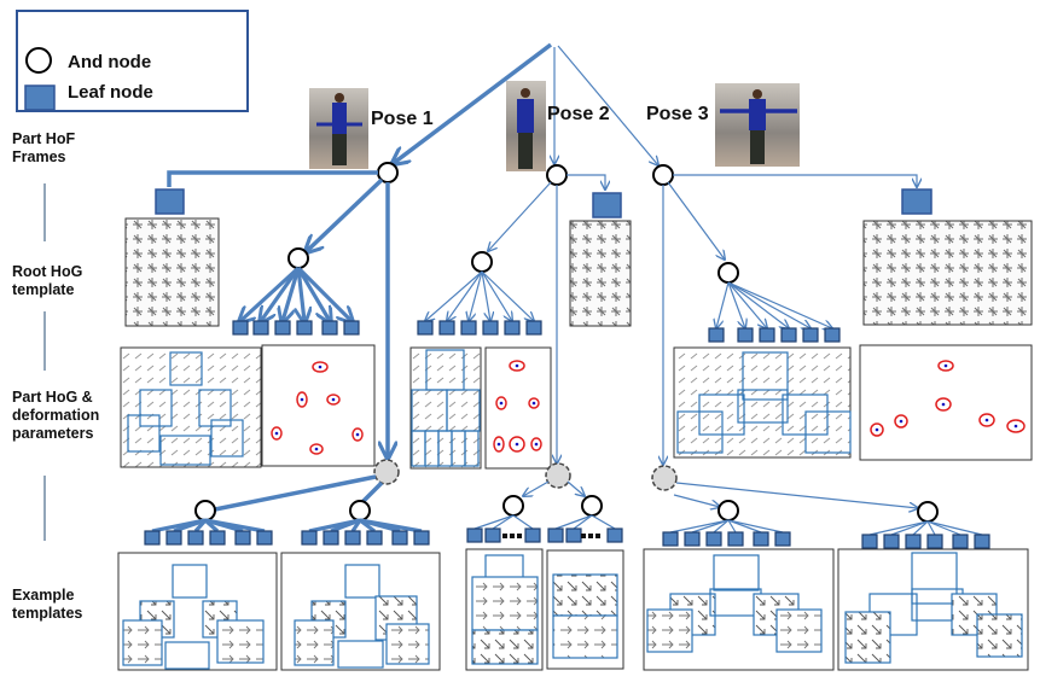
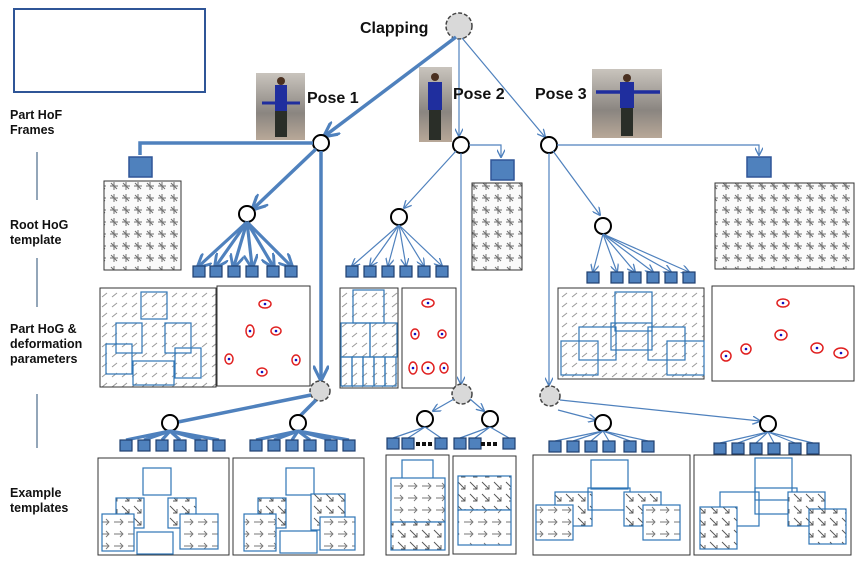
- And node
- Leaf node
  Part HoF
  Frames
  Root HoG
  template
  Part HoG &
  deformation
  parameters
  Example
  templates
+ Clapping
  Pose 1
  Pose 2
  Pose 3
